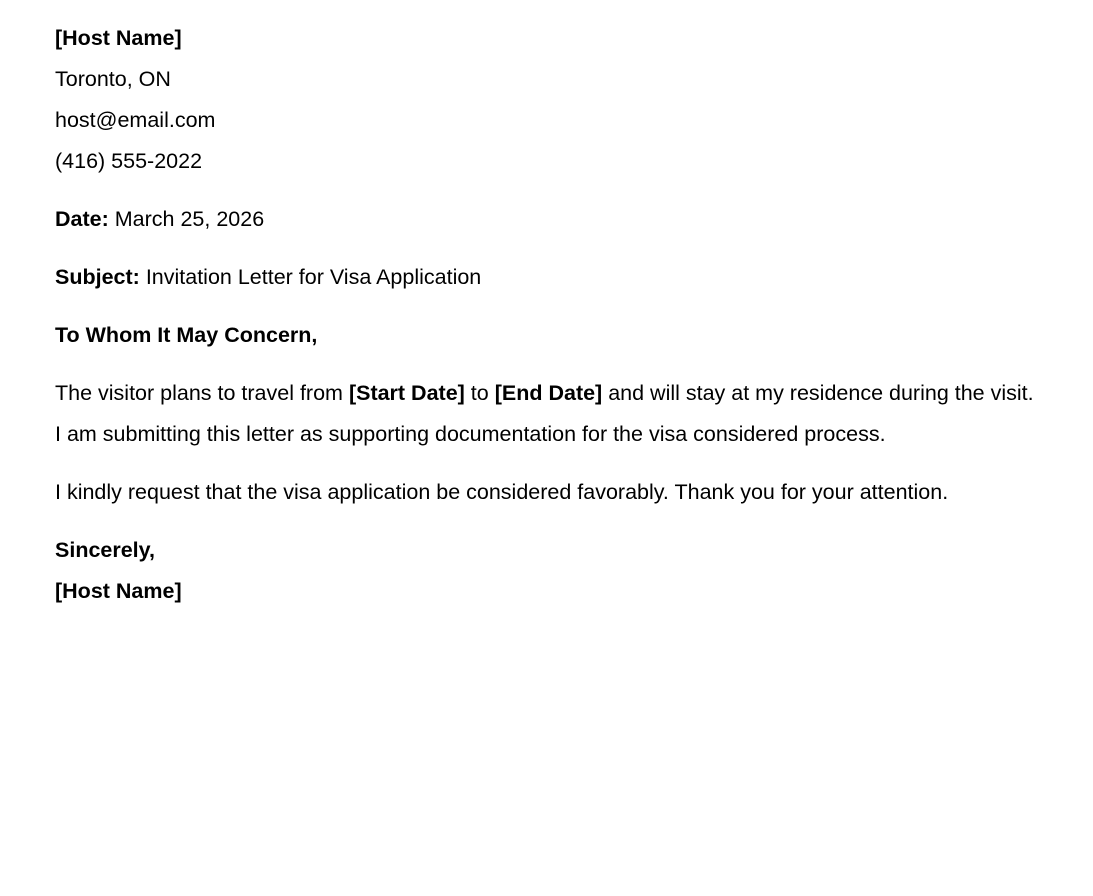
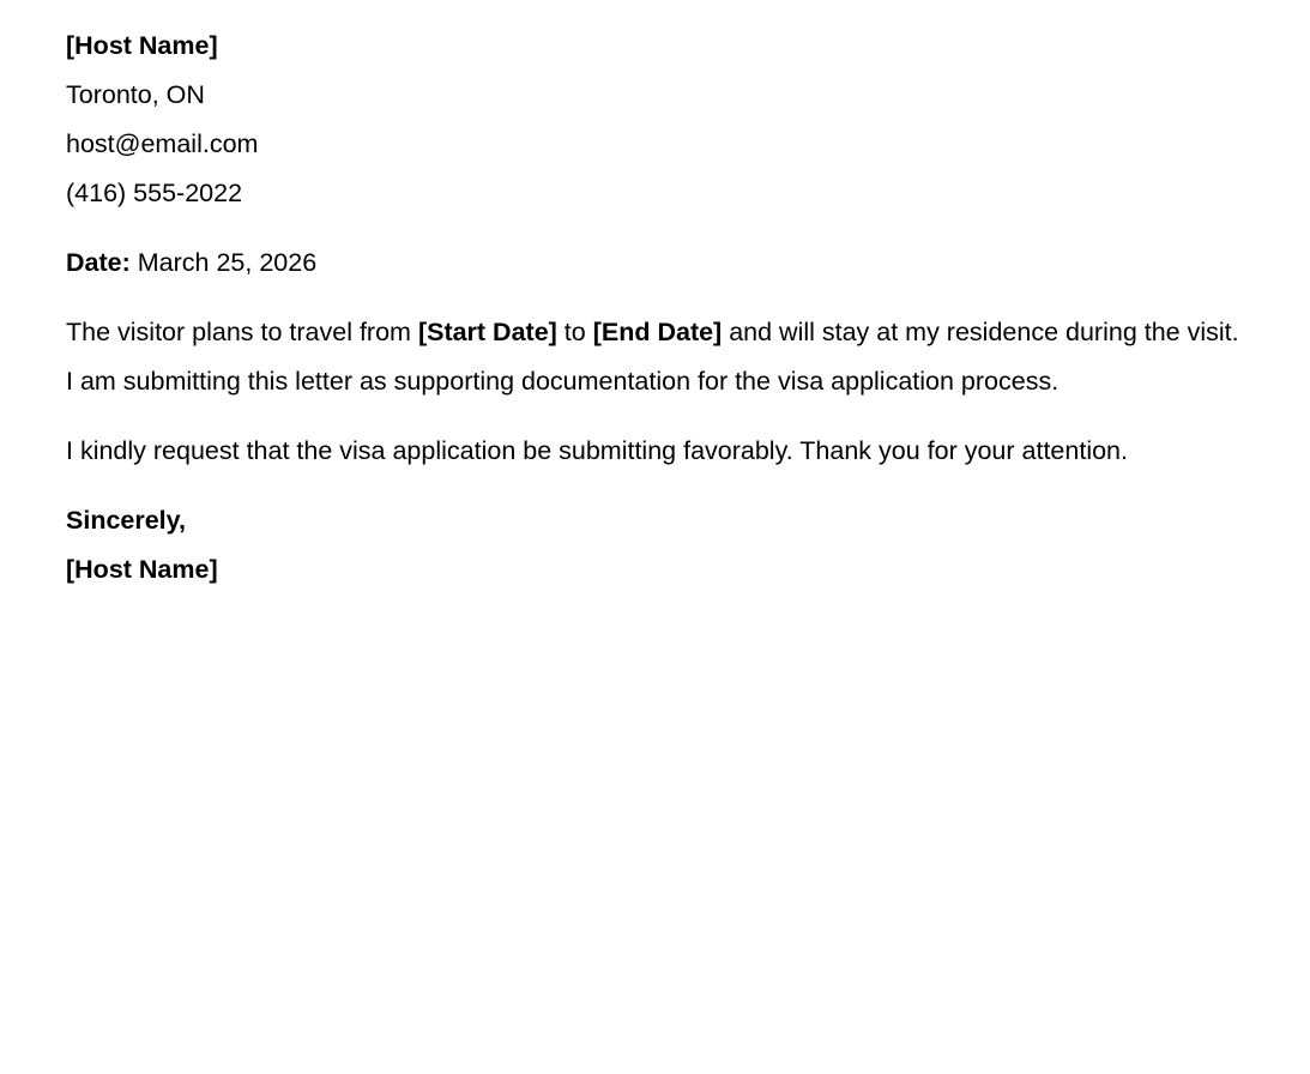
  [Host Name]
  Toronto, ON
  host@email.com
  (416) 555-2022
  Date: March 25, 2026
- Subject: Invitation Letter for Visa Application
- To Whom It May Concern,
- The visitor plans to travel from [Start Date] to [End Date] and will stay at my residence during the visit. I am submitting this letter as supporting documentation for the visa considered process.
+ The visitor plans to travel from [Start Date] to [End Date] and will stay at my residence during the visit. I am submitting this letter as supporting documentation for the visa application process.
- I kindly request that the visa application be considered favorably. Thank you for your attention.
+ I kindly request that the visa application be submitting favorably. Thank you for your attention.
  Sincerely,
  [Host Name]
